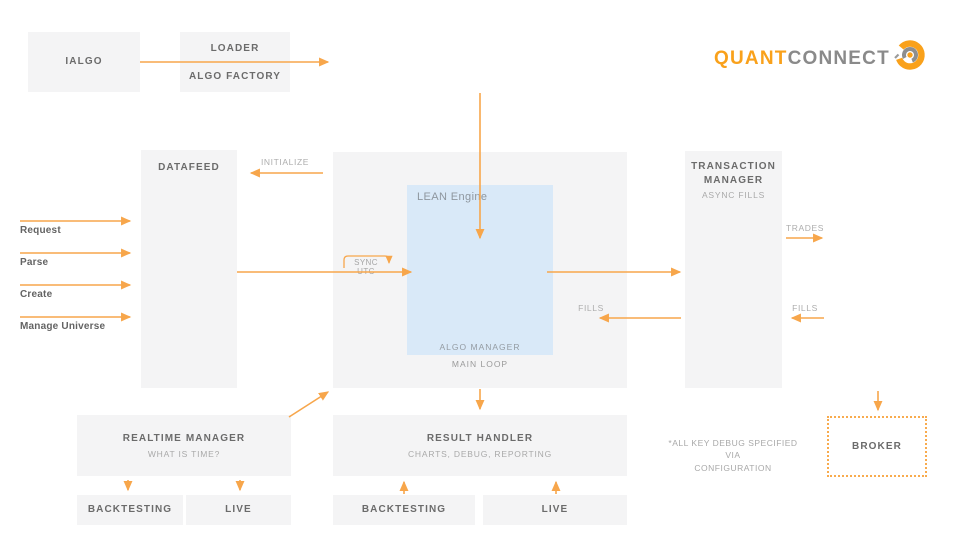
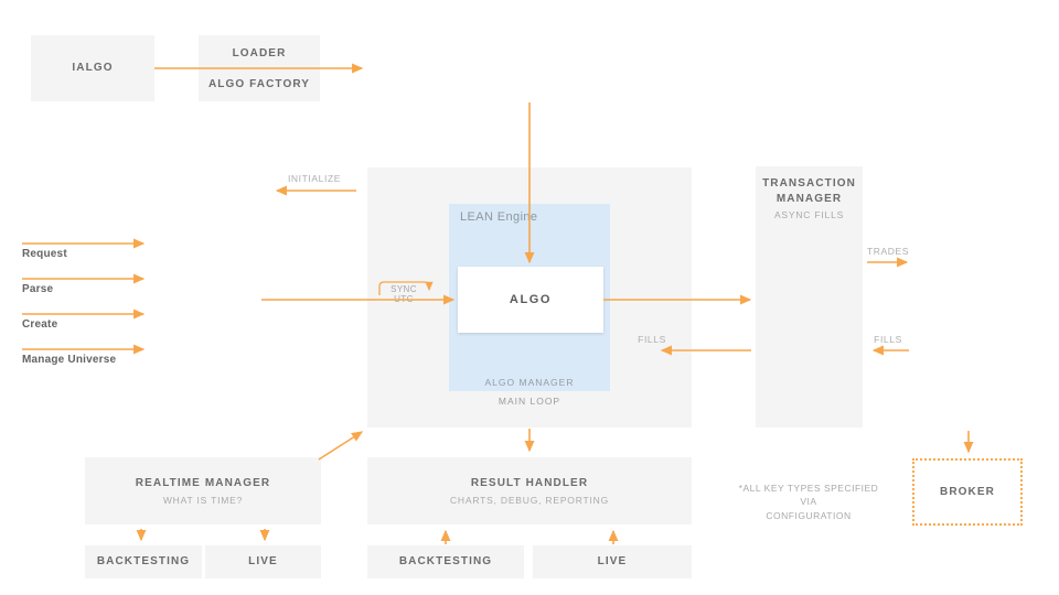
  IALGO
  LOADER
  ALGO FACTORY
- QUANT
- CONNECT
- DATAFEED
  LEAN Engine
+ ALGO
  ALGO MANAGER
  MAIN LOOP
  TRANSACTION MANAGER
  ASYNC FILLS
  REALTIME MANAGER
  WHAT IS TIME?
  RESULT HANDLER
  CHARTS, DEBUG, REPORTING
  BACKTESTING
  LIVE
  BACKTESTING
  LIVE
  BROKER
- *ALL KEY DEBUG SPECIFIED VIA
+ *ALL KEY TYPES SPECIFIED VIA
  CONFIGURATION
  Request
  Parse
  Create
  Manage Universe
  INITIALIZE
  FILLS
  TRADES
  FILLS
